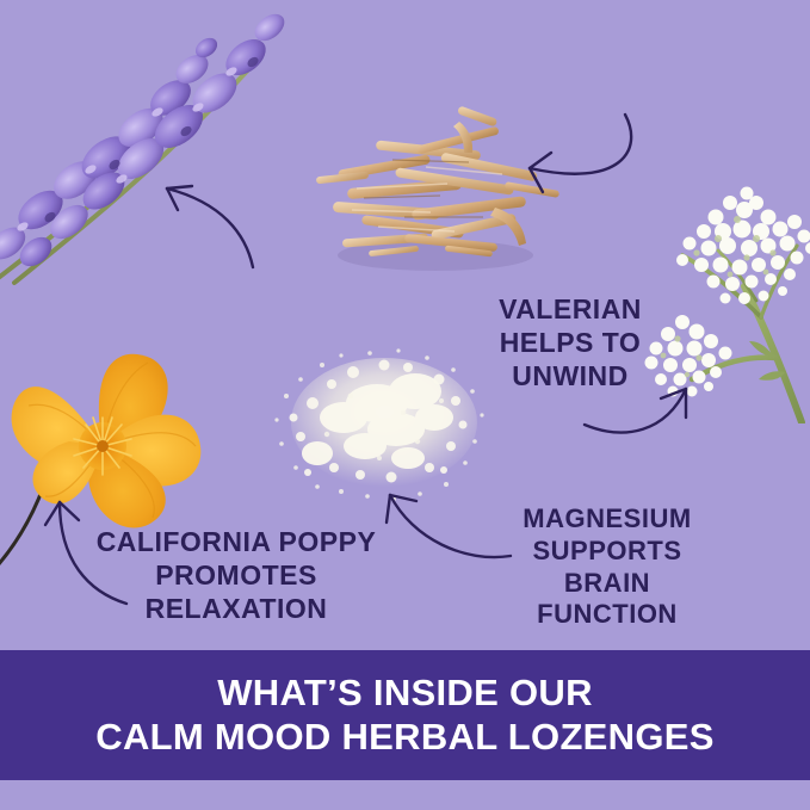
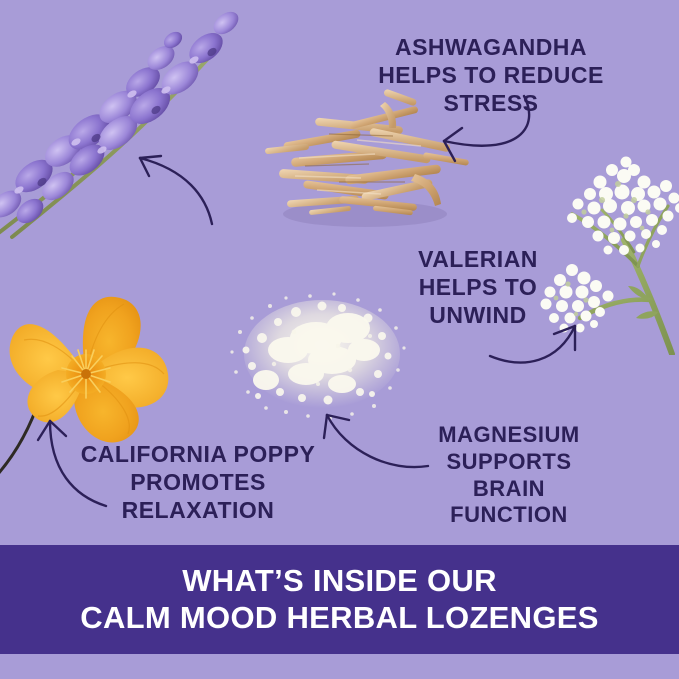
+ ASHWAGANDHA
+ HELPS TO REDUCE STRESS
  VALERIAN
  HELPS TO
  UNWIND
  CALIFORNIA POPPY
  PROMOTES
  RELAXATION
  MAGNESIUM
  SUPPORTS BRAIN
  FUNCTION
  WHAT’S INSIDE OUR
  CALM MOOD HERBAL LOZENGES
